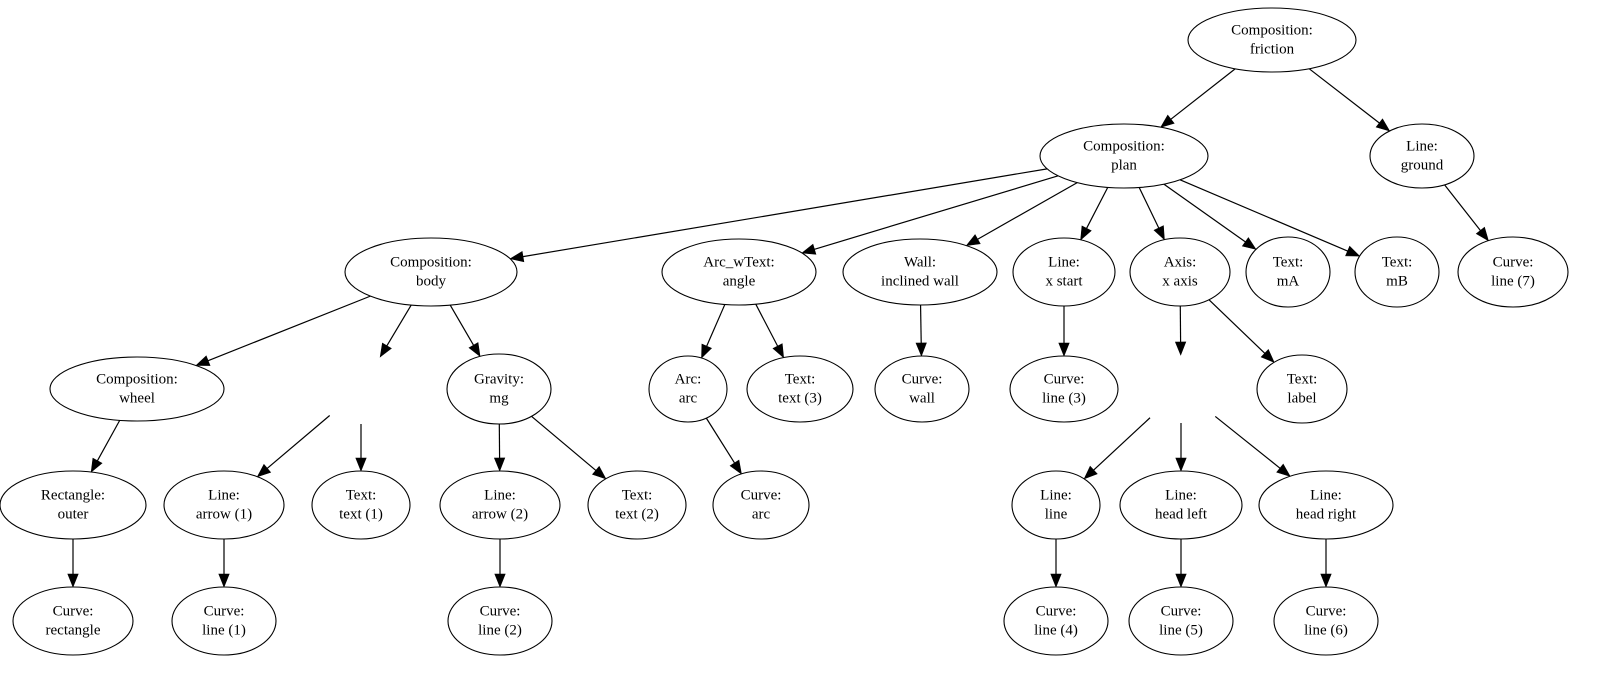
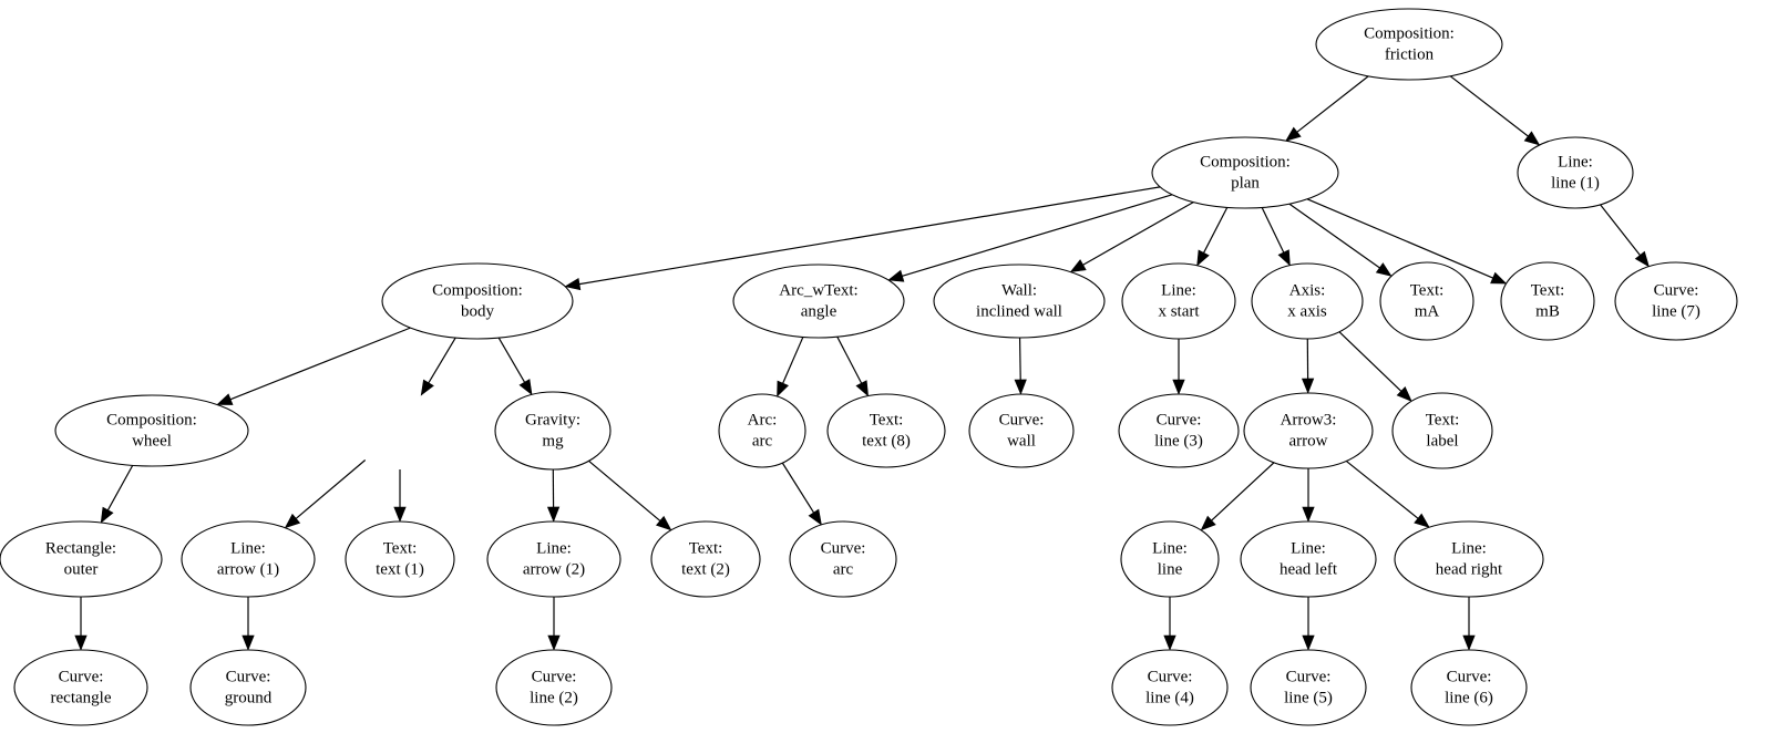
  Composition:
  friction
  Composition:
  plan
  Line:
- ground
+ line (1)
  Composition:
  body
  Arc_wText:
  angle
  Wall:
  inclined wall
  Line:
  x start
  Axis:
  x axis
  Text:
  mA
  Text:
  mB
  Curve:
  line (7)
  Composition:
  wheel
  Gravity:
  mg
  Arc:
  arc
  Text:
- text (3)
+ text (8)
  Curve:
  wall
  Curve:
  line (3)
+ Arrow3:
+ arrow
  Text:
  label
  Rectangle:
  outer
  Line:
  arrow (1)
  Text:
  text (1)
  Line:
  arrow (2)
  Text:
  text (2)
  Curve:
  arc
  Line:
  line
  Line:
  head left
  Line:
  head right
  Curve:
  rectangle
  Curve:
- line (1)
+ ground
  Curve:
  line (2)
  Curve:
  line (4)
  Curve:
  line (5)
  Curve:
  line (6)
